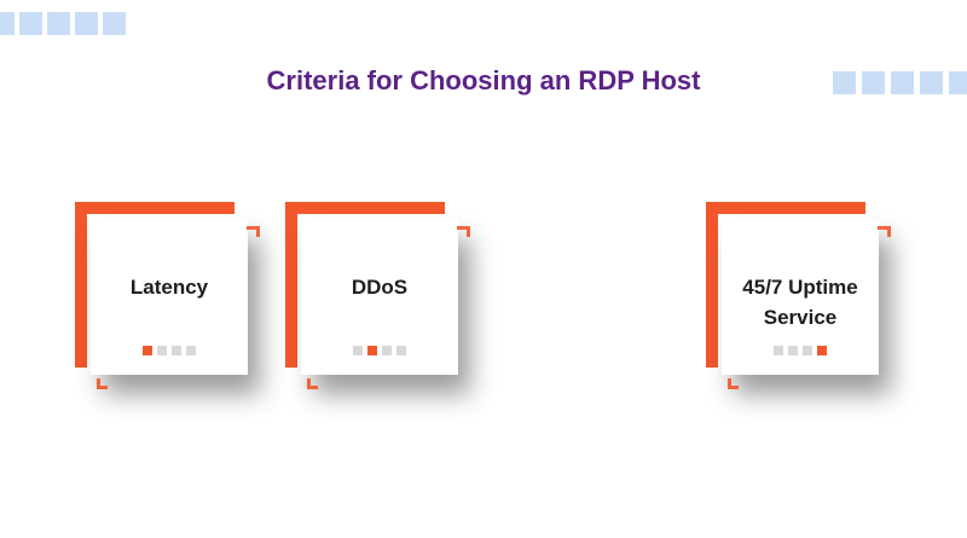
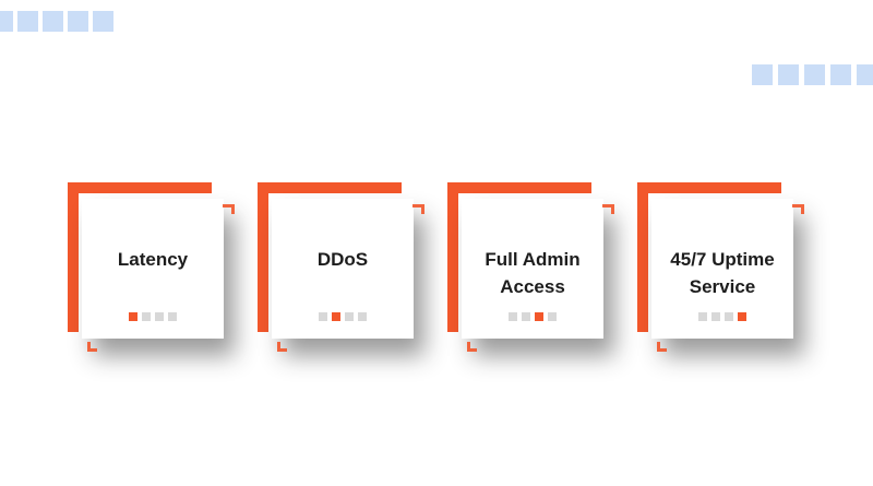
- Criteria for Choosing an RDP Host
  Latency
  DDoS
+ Full Admin
+ Access
  45/7 Uptime
  Service
